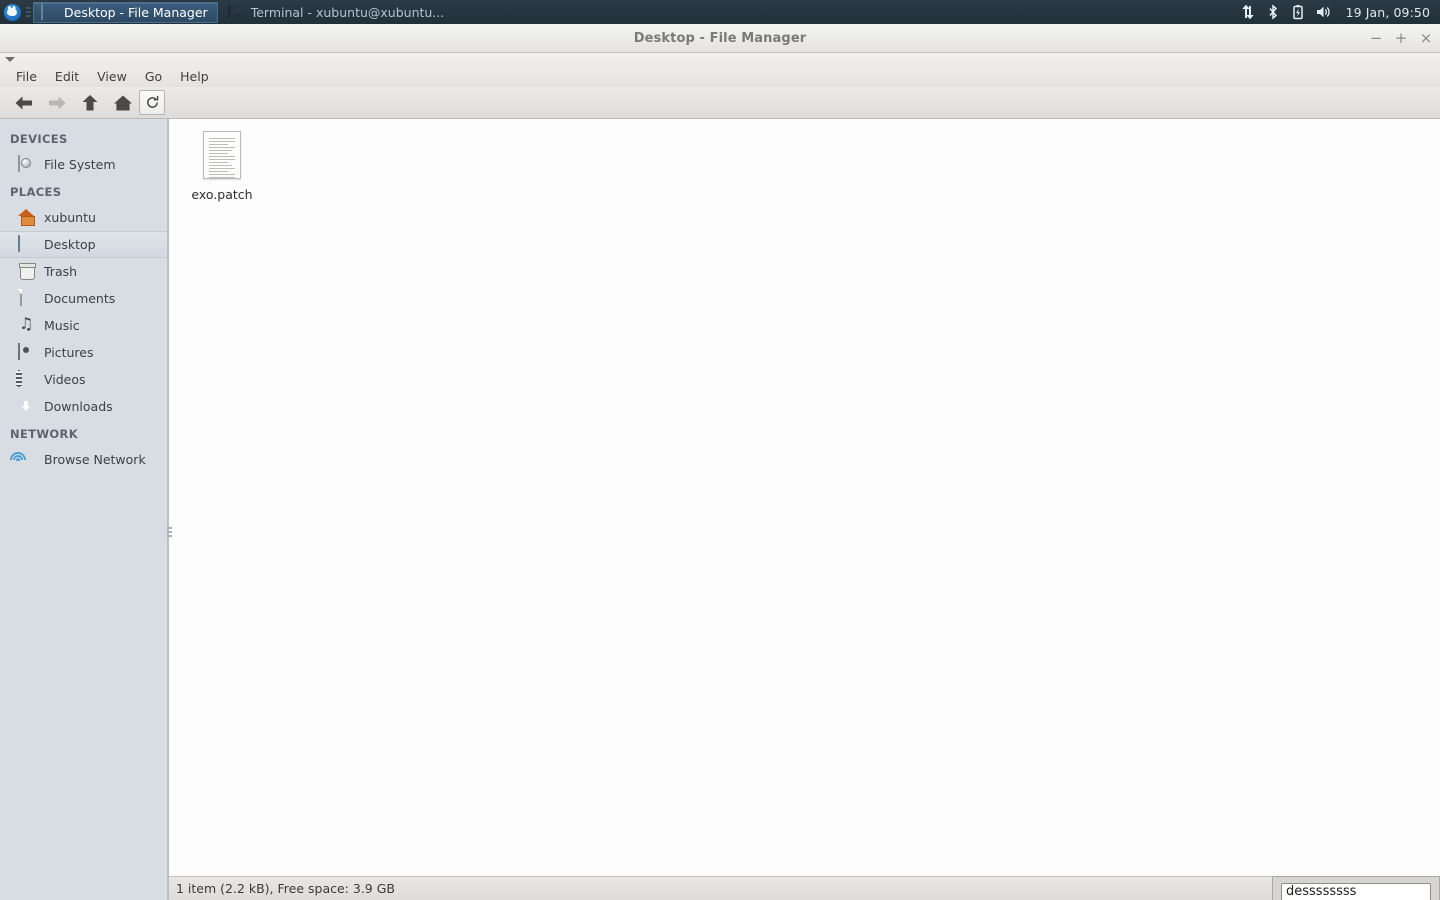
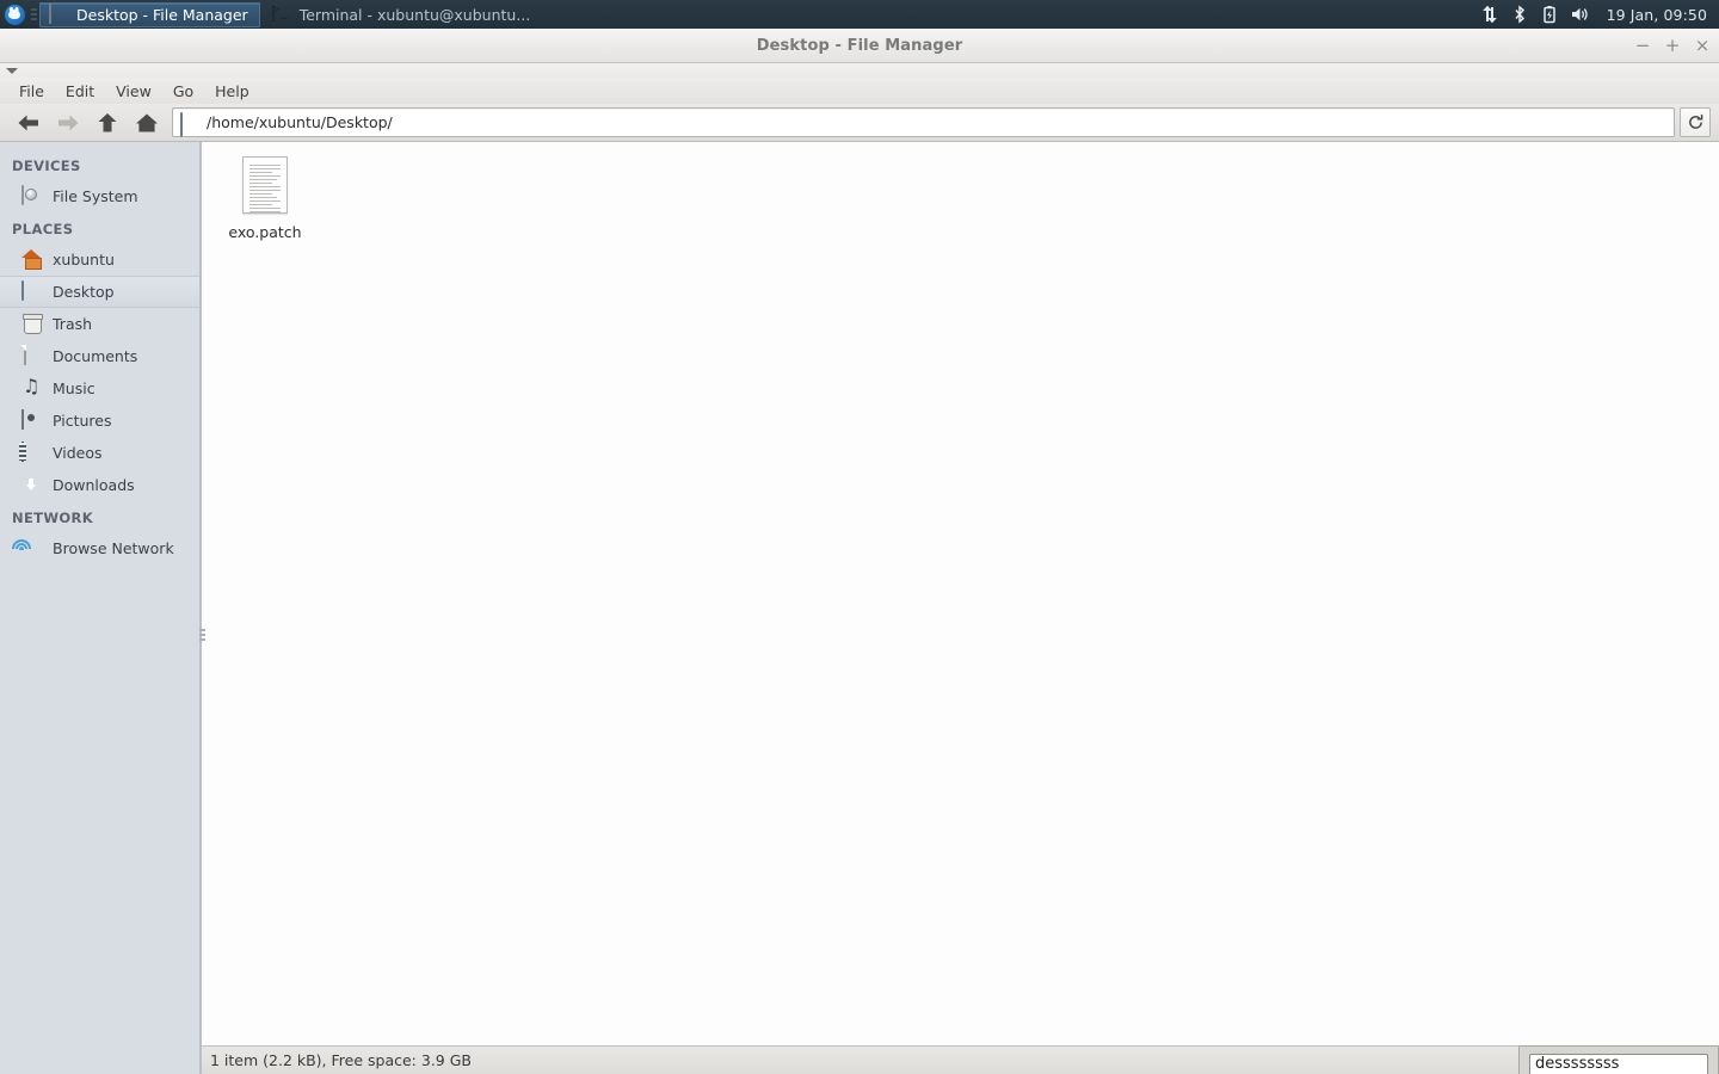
  Desktop - File Manager
  Terminal - xubuntu@xubuntu...
  19 Jan, 09:50
  Desktop - File Manager
  −
  +
  ×
  File
  Edit
  View
  Go
  Help
+ /home/xubuntu/Desktop/
  DEVICES
  File System
  PLACES
  xubuntu
  Desktop
  Trash
  Documents
  Music
  Pictures
  Videos
  Downloads
  NETWORK
  Browse Network
  exo.patch
  1 item (2.2 kB), Free space: 3.9 GB
  dessssssss
